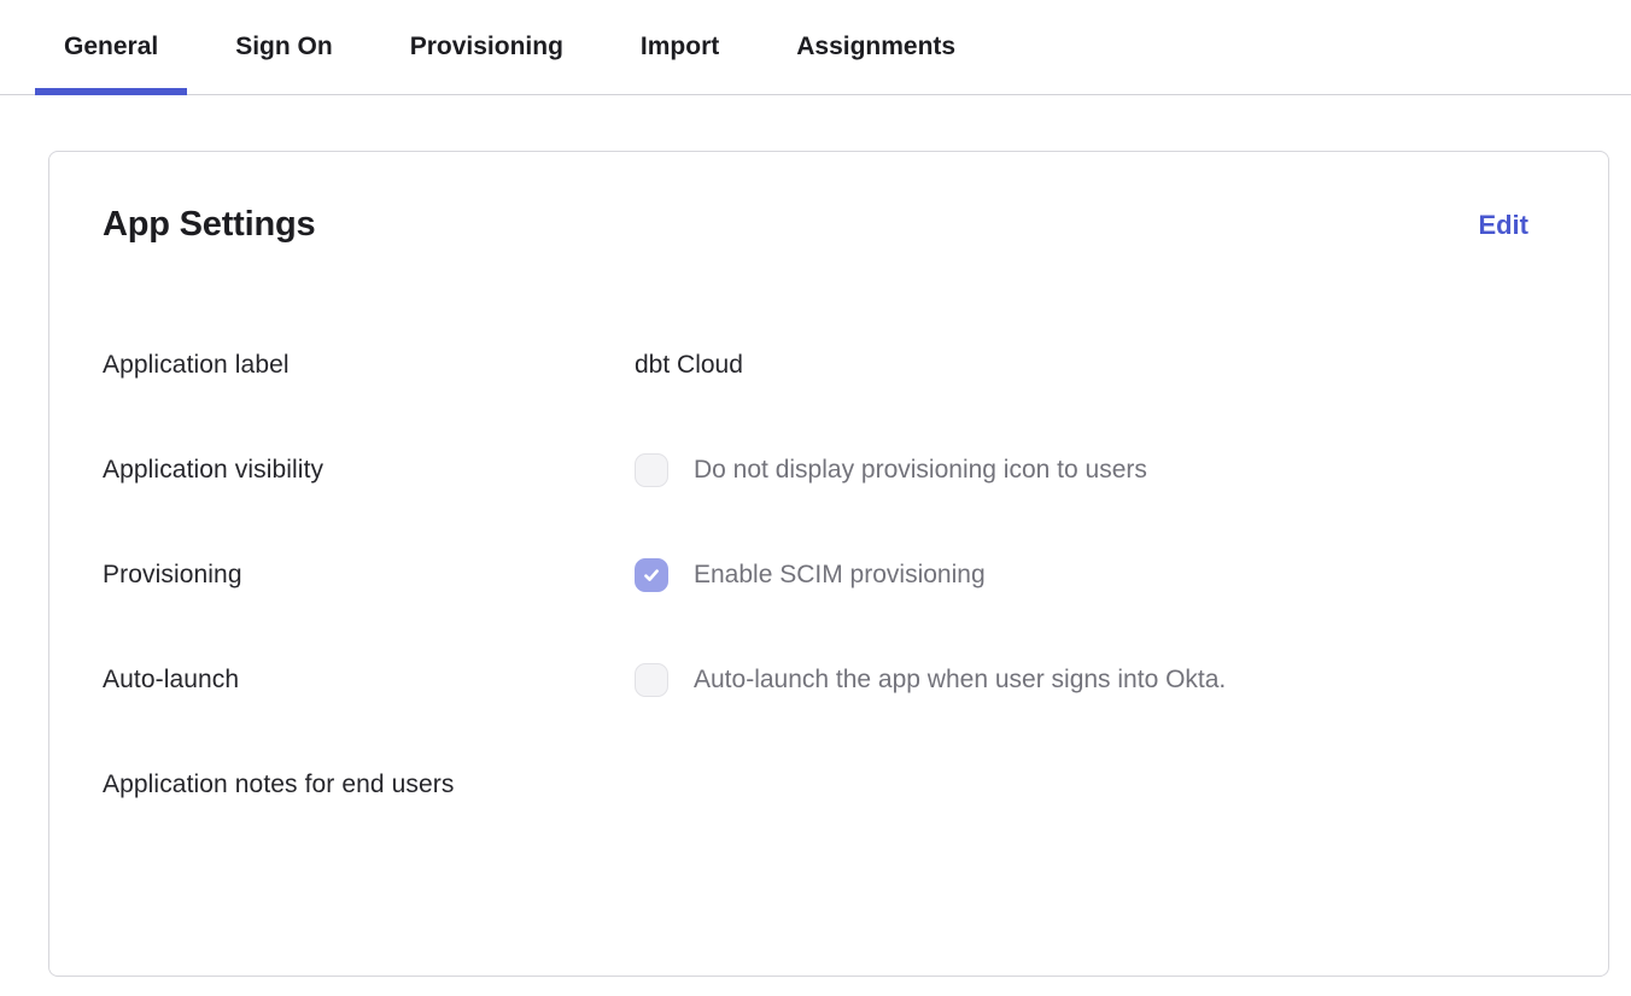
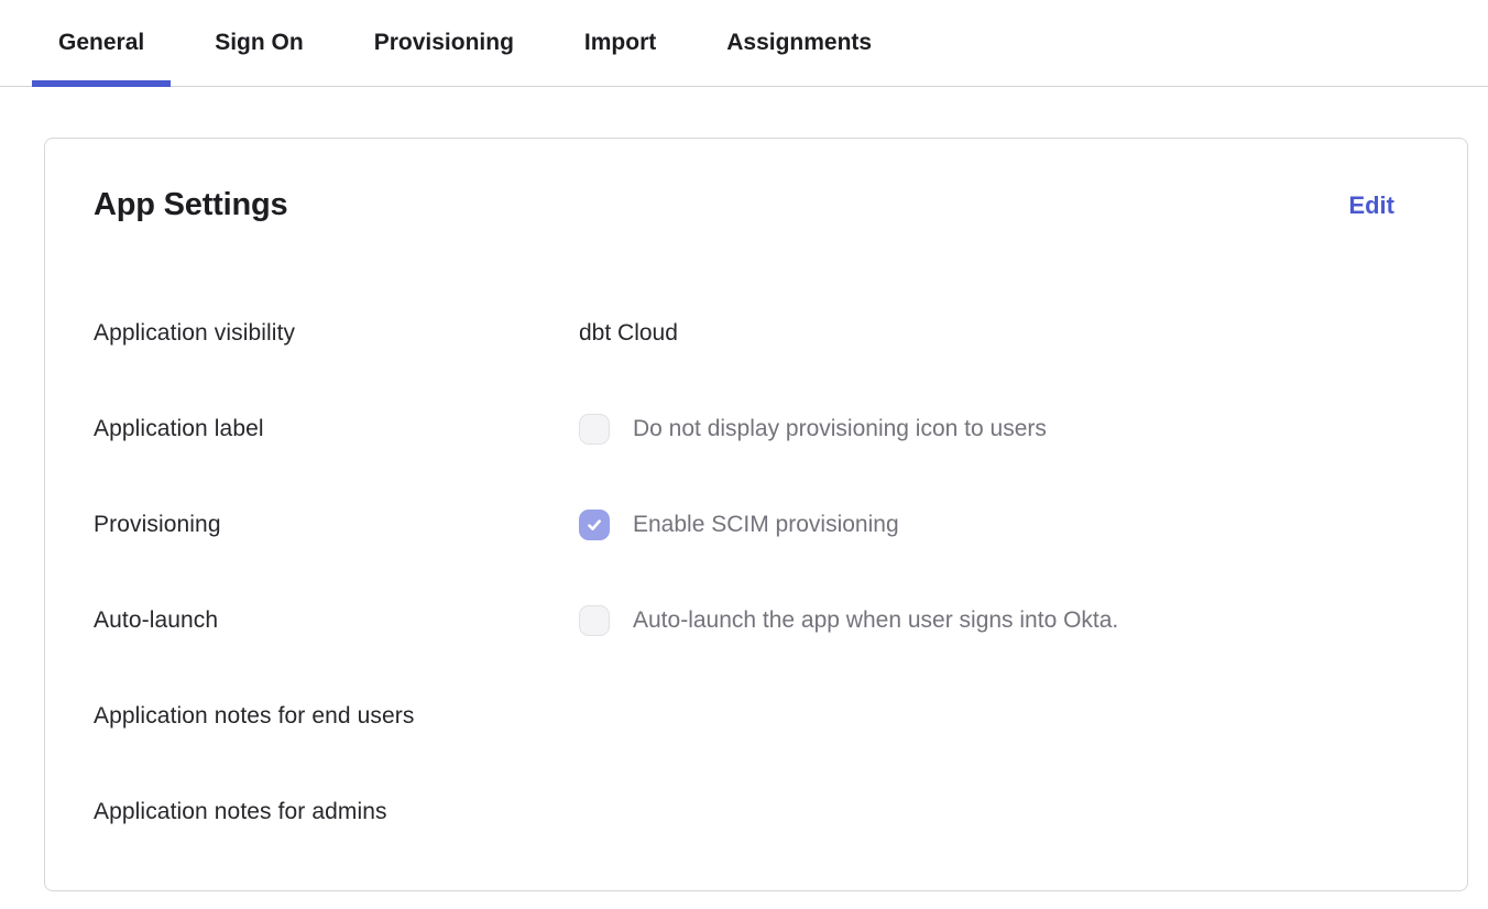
  General
  Sign On
  Provisioning
  Import
  Assignments
  App Settings
  Edit
- Application label
+ Application visibility
  dbt Cloud
- Application visibility
+ Application label
  Do not display provisioning icon to users
  Provisioning
  Enable SCIM provisioning
  Auto-launch
  Auto-launch the app when user signs into Okta.
  Application notes for end users
+ Application notes for admins
